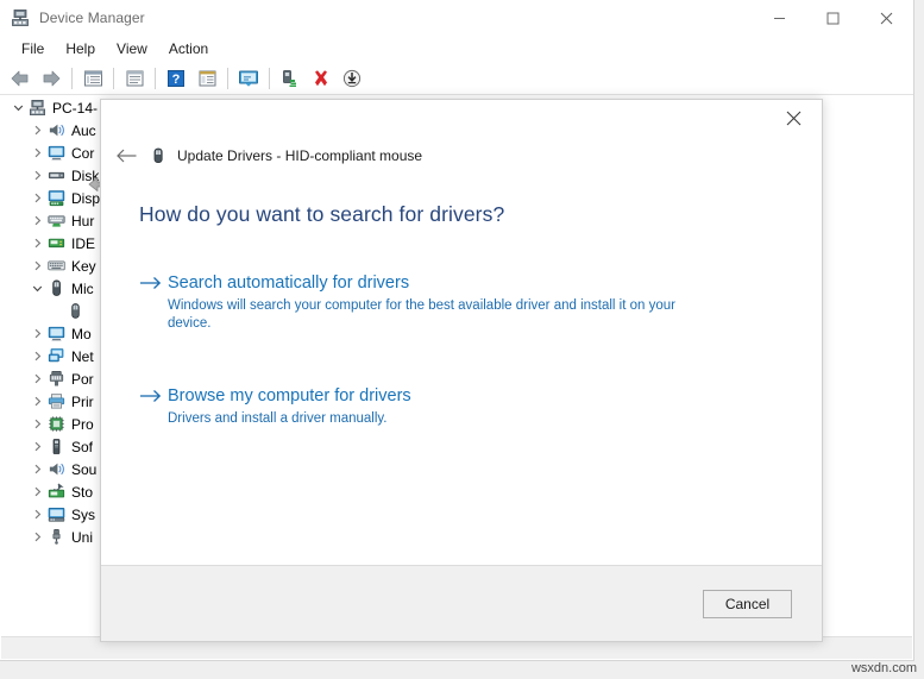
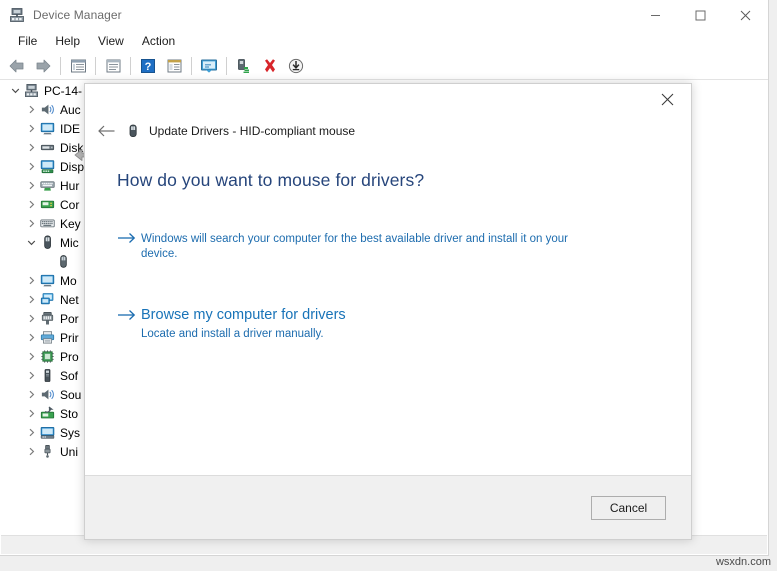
  Device Manager
  File
  Help
  View
  Action
  ?
  PC-14-
  Auc
- Cor
+ IDE
  Disk
  Disp
  Hur
- IDE
+ Cor
  Key
  Mic
  Mo
  Net
  Por
  Prir
  Pro
  Sof
  Sou
  Sto
  Sys
  Uni
  Update Drivers - HID-compliant mouse
- How do you want to search for drivers?
+ How do you want to mouse for drivers?
- Search automatically for drivers
  Windows will search your computer for the best available driver and install it on your device.
  Browse my computer for drivers
- Drivers and install a driver manually.
+ Locate and install a driver manually.
  Cancel
  wsxdn.com
